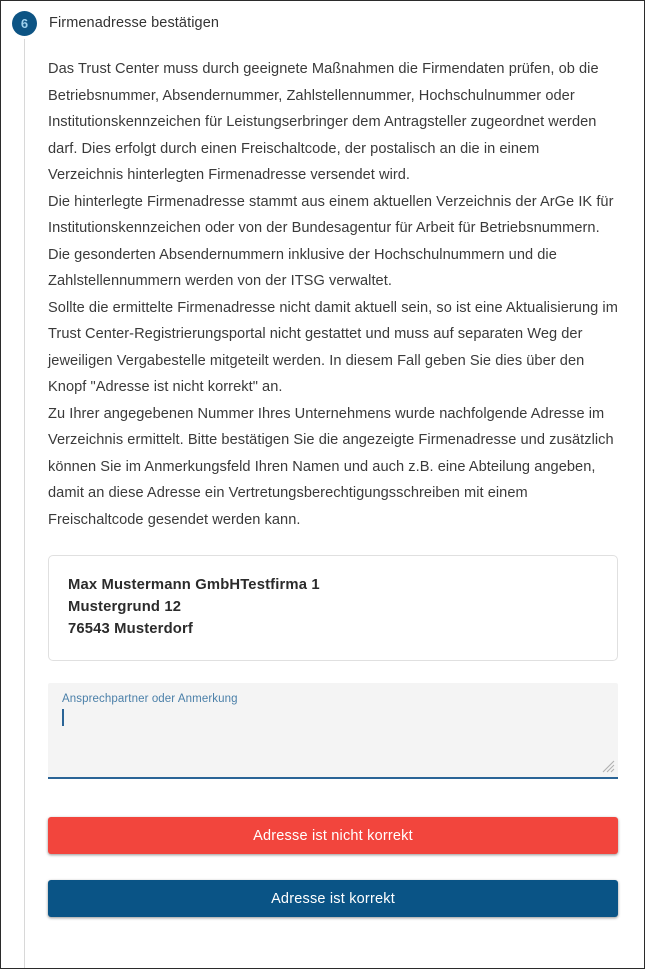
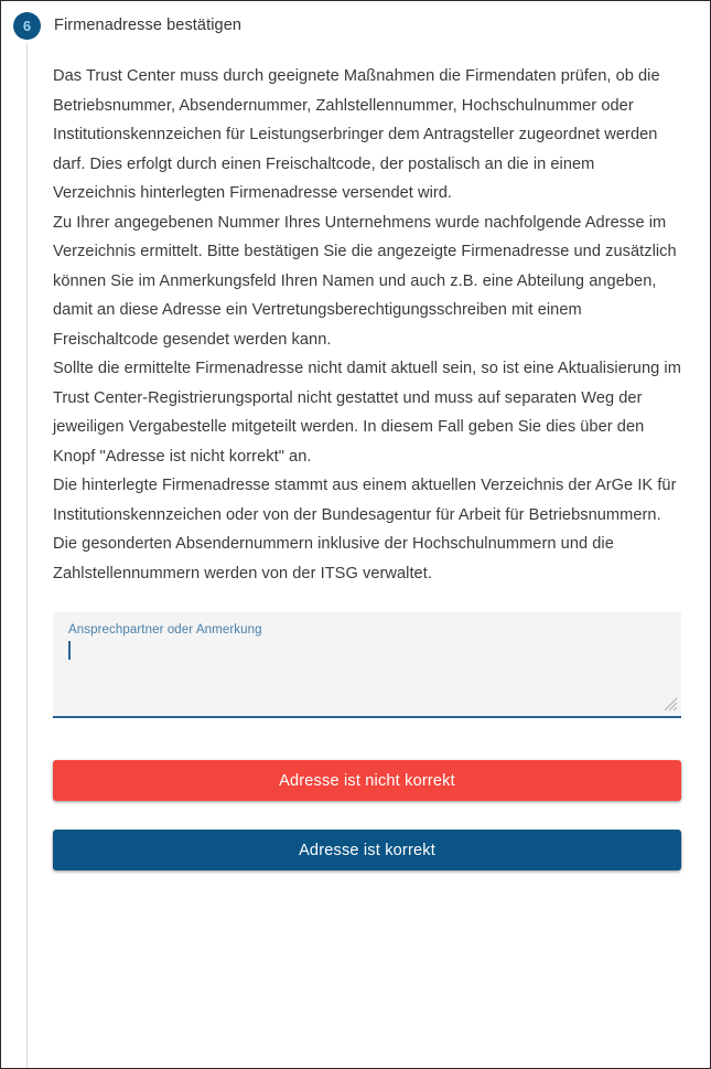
  6
  Firmenadresse bestätigen
  Das Trust Center muss durch geeignete Maßnahmen die Firmendaten prüfen, ob die Betriebsnummer, Absendernummer, Zahlstellennummer, Hochschulnummer oder Institutionskennzeichen für Leistungserbringer dem Antragsteller zugeordnet werden darf. Dies erfolgt durch einen Freischaltcode, der postalisch an die in einem Verzeichnis hinterlegten Firmenadresse versendet wird.
- Die hinterlegte Firmenadresse stammt aus einem aktuellen Verzeichnis der ArGe IK für Institutionskennzeichen oder von der Bundesagentur für Arbeit für Betriebsnummern. Die gesonderten Absendernummern inklusive der Hochschulnummern und die Zahlstellennummern werden von der ITSG verwaltet.
+ Zu Ihrer angegebenen Nummer Ihres Unternehmens wurde nachfolgende Adresse im Verzeichnis ermittelt. Bitte bestätigen Sie die angezeigte Firmenadresse und zusätzlich können Sie im Anmerkungsfeld Ihren Namen und auch z.B. eine Abteilung angeben, damit an diese Adresse ein Vertretungsberechtigungsschreiben mit einem Freischaltcode gesendet werden kann.
  Sollte die ermittelte Firmenadresse nicht damit aktuell sein, so ist eine Aktualisierung im Trust Center-Registrierungsportal nicht gestattet und muss auf separaten Weg der jeweiligen Vergabestelle mitgeteilt werden. In diesem Fall geben Sie dies über den Knopf "Adresse ist nicht korrekt" an.
- Zu Ihrer angegebenen Nummer Ihres Unternehmens wurde nachfolgende Adresse im Verzeichnis ermittelt. Bitte bestätigen Sie die angezeigte Firmenadresse und zusätzlich können Sie im Anmerkungsfeld Ihren Namen und auch z.B. eine Abteilung angeben, damit an diese Adresse ein Vertretungsberechtigungsschreiben mit einem Freischaltcode gesendet werden kann.
+ Die hinterlegte Firmenadresse stammt aus einem aktuellen Verzeichnis der ArGe IK für Institutionskennzeichen oder von der Bundesagentur für Arbeit für Betriebsnummern. Die gesonderten Absendernummern inklusive der Hochschulnummern und die Zahlstellennummern werden von der ITSG verwaltet.
- Max Mustermann GmbHTestfirma 1
- Mustergrund 12
- 76543 Musterdorf
  Ansprechpartner oder Anmerkung
  Adresse ist nicht korrekt
  Adresse ist korrekt
